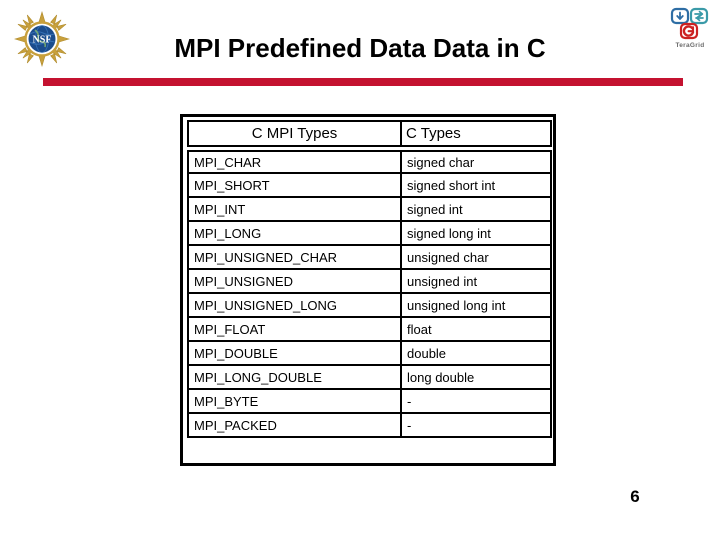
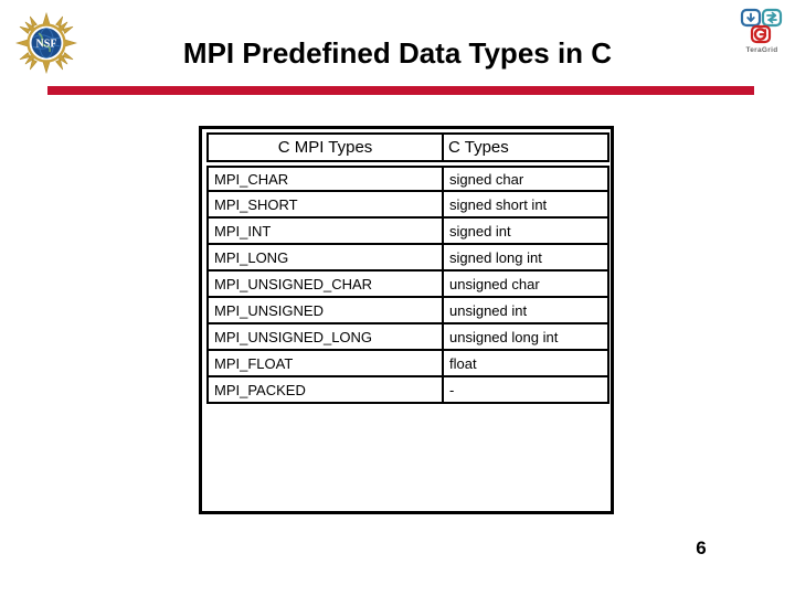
  NSF
- MPI Predefined Data Data in C
+ MPI Predefined Data Types in C
  C MPI Types	C Types
  MPI_CHAR	signed char
  MPI_SHORT	signed short int
  MPI_INT	signed int
  MPI_LONG	signed long int
  MPI_UNSIGNED_CHAR	unsigned char
  MPI_UNSIGNED	unsigned int
  MPI_UNSIGNED_LONG	unsigned long int
  MPI_FLOAT	float
- MPI_DOUBLE	double
- MPI_LONG_DOUBLE	long double
- MPI_BYTE	-
  MPI_PACKED	-
  6
